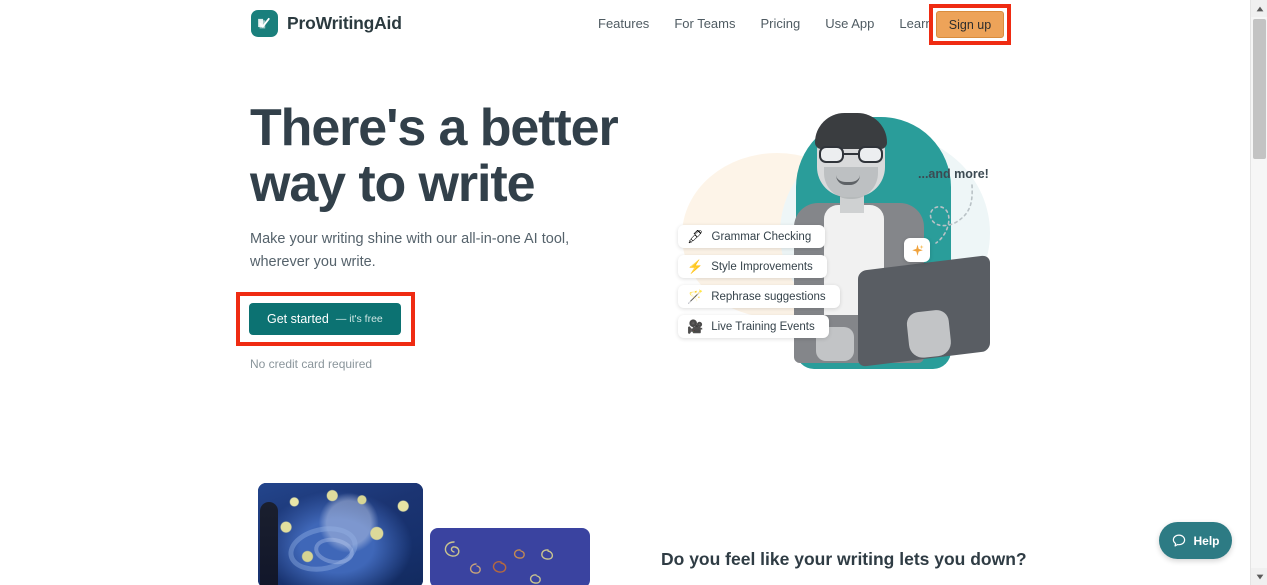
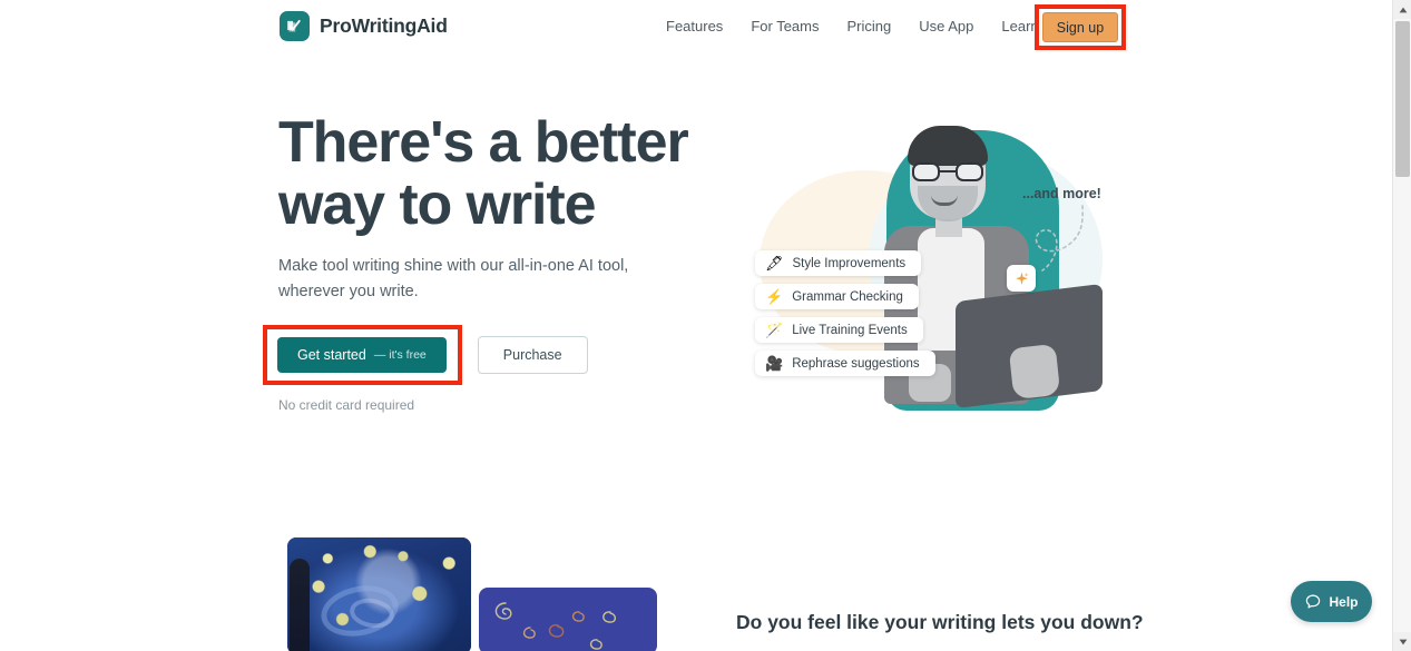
  ProWritingAid
  Features
  For Teams
  Pricing
  Use App
  Lear
  Sign up
  There's a better way to write
- Make your writing shine with our all-in-one AI tool, wherever you write.
+ Make tool writing shine with our all-in-one AI tool, wherever you write.
  Get started
  — it's free
+ Purchase
  No credit card required
  🖋
- Grammar Checking
+ Style Improvements
  ⚡
- Style Improvements
+ Grammar Checking
  🪄
- Rephrase suggestions
+ Live Training Events
  🎥
- Live Training Events
+ Rephrase suggestions
  ...and more!
  Do you feel like your writing lets you down?
  Help
